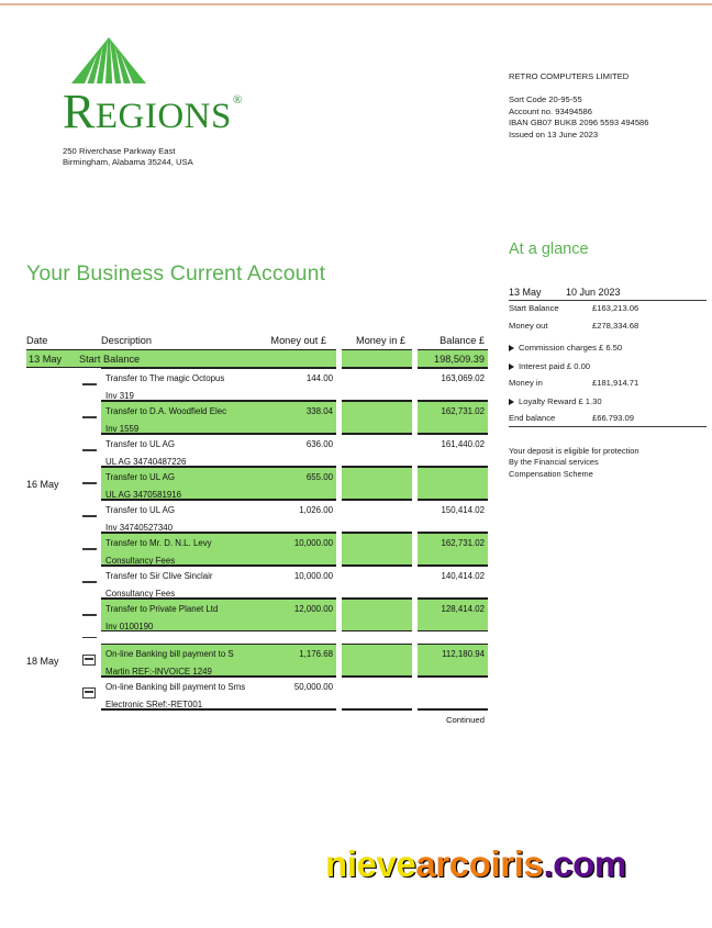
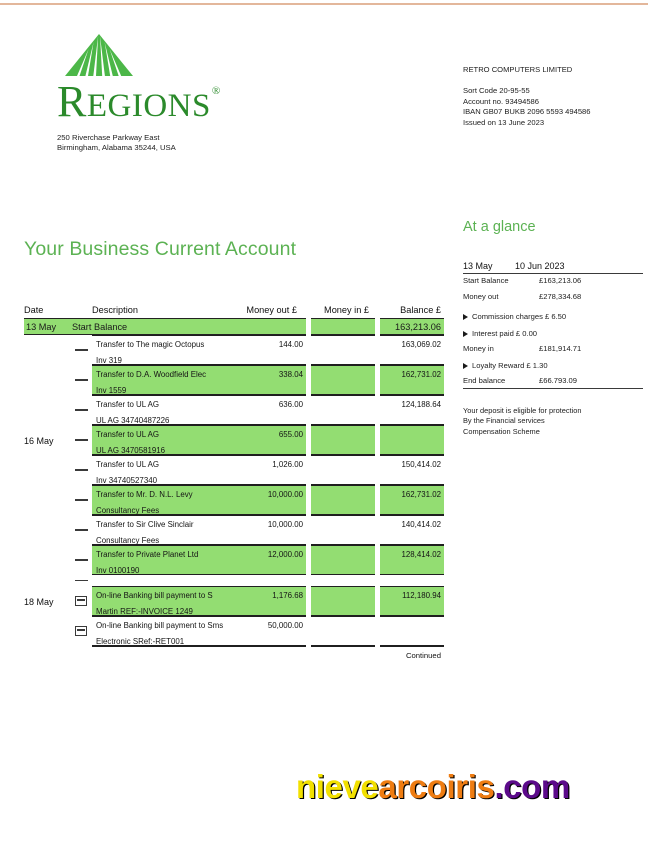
  REGIONS®
  250 Riverchase Parkway East
  Birmingham, Alabama 35244, USA
  RETRO COMPUTERS LIMITED
  Sort Code 20-95-55
  Account no. 93494586
  IBAN GB07 BUKB 2096 5593 494586
  Issued on 13 June 2023
  Your Business Current Account
  At a glance
  13 May
  10 Jun 2023
  Start Balance
  £163,213.06
  Money out
  £278,334.68
  Commission charges £ 6.50
  Interest paid £ 0.00
  Money in
  £181,914.71
  Loyalty Reward £ 1.30
  End balance
  £66.793.09
  Your deposit is eligible for protection
  By the Financial services
  Compensation Scheme
  Date
  Description
  Money out £
  Money in £
  Balance £
  13 May
  Start Balance
- 198,509.39
+ 163,213.06
  Transfer to The magic Octopus
  Inv 319
  144.00
  163,069.02
  Transfer to D.A. Woodfield Elec
  Inv 1559
  338.04
  162,731.02
  Transfer to UL AG
  UL AG 34740487226
  636.00
- 161,440.02
+ 124,188.64
  16 May
  Transfer to UL AG
  UL AG 3470581916
  655.00
  Transfer to UL AG
  Inv 34740527340
  1,026.00
  150,414.02
  Transfer to Mr. D. N.L. Levy
  Consultancy Fees
  10,000.00
  162,731.02
  Transfer to Sir Clive Sinclair
  Consultancy Fees
  10,000.00
  140,414.02
  Transfer to Private Planet Ltd
  Inv 0100190
  12,000.00
  128,414.02
  18 May
  On-line Banking bill payment to S
  Martin REF:-INVOICE 1249
  1,176.68
  112,180.94
  On-line Banking bill payment to Sms
  Electronic SRef:-RET001
  50,000.00
  Continued
  nievearcoiris.com
